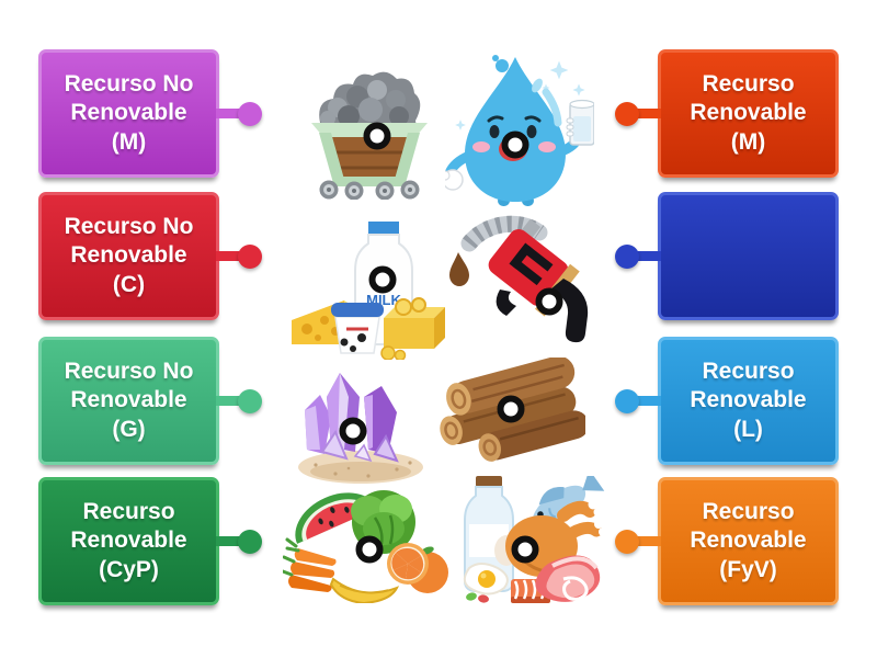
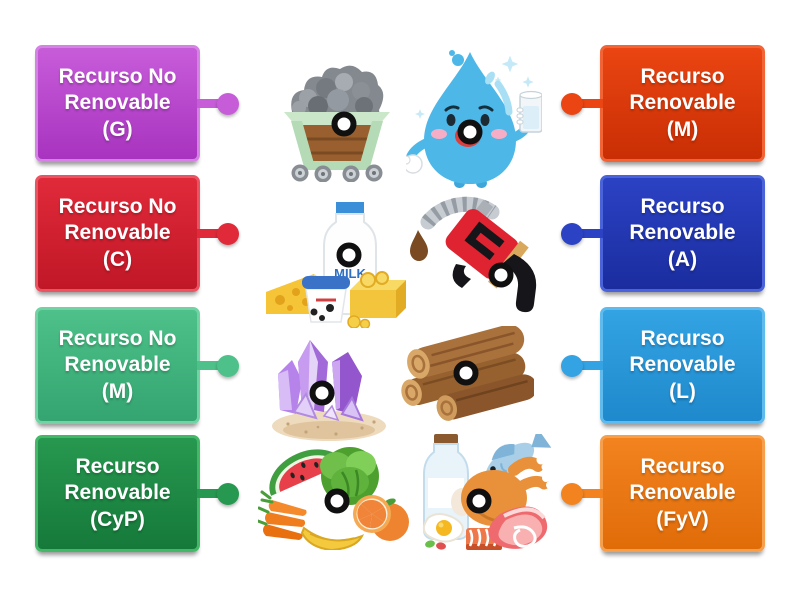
- Recurso No Renovable (M)
+ Recurso No Renovable (G)
  Recurso No Renovable (C)
- Recurso No Renovable (G)
+ Recurso No Renovable (M)
  Recurso Renovable (CyP)
  Recurso Renovable (M)
+ Recurso Renovable (A)
  Recurso Renovable (L)
  Recurso Renovable (FyV)
  MILK
